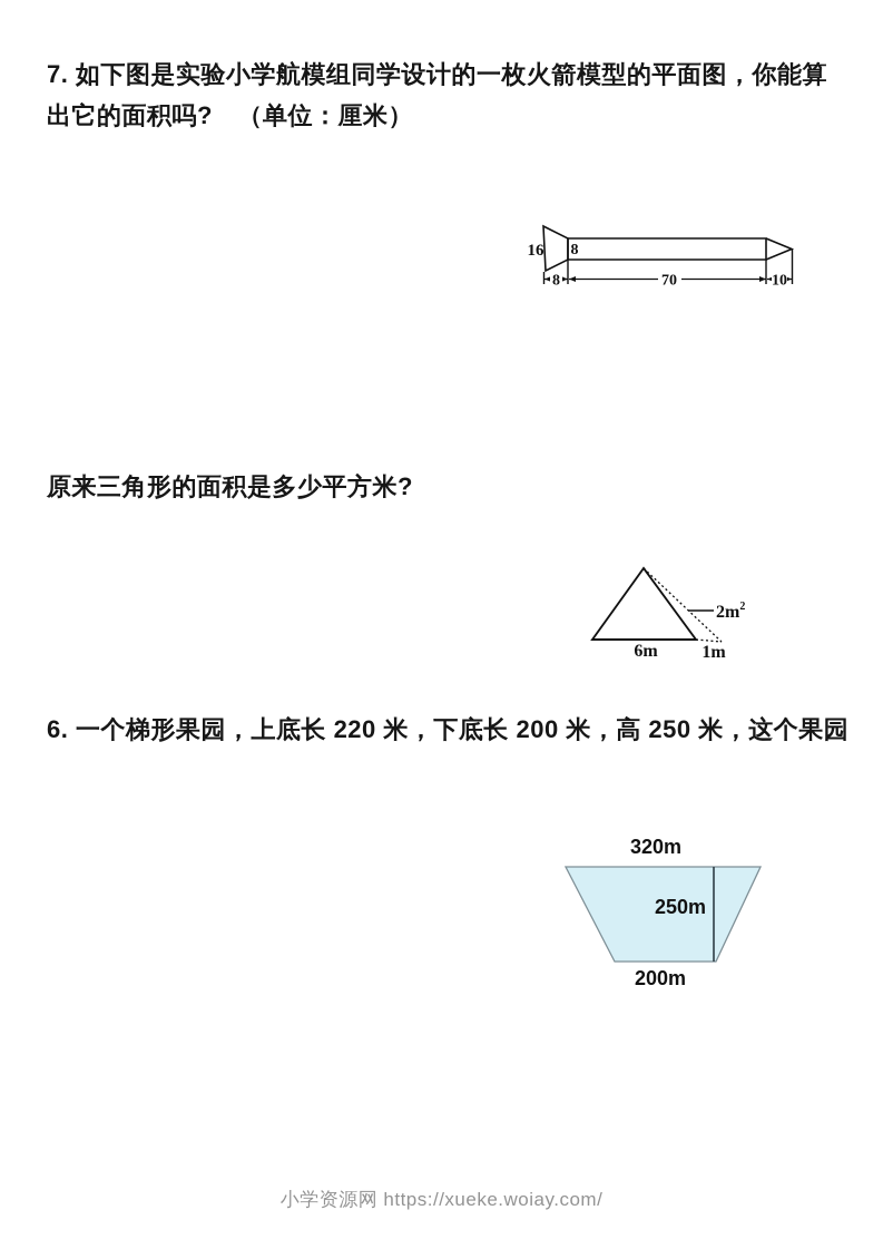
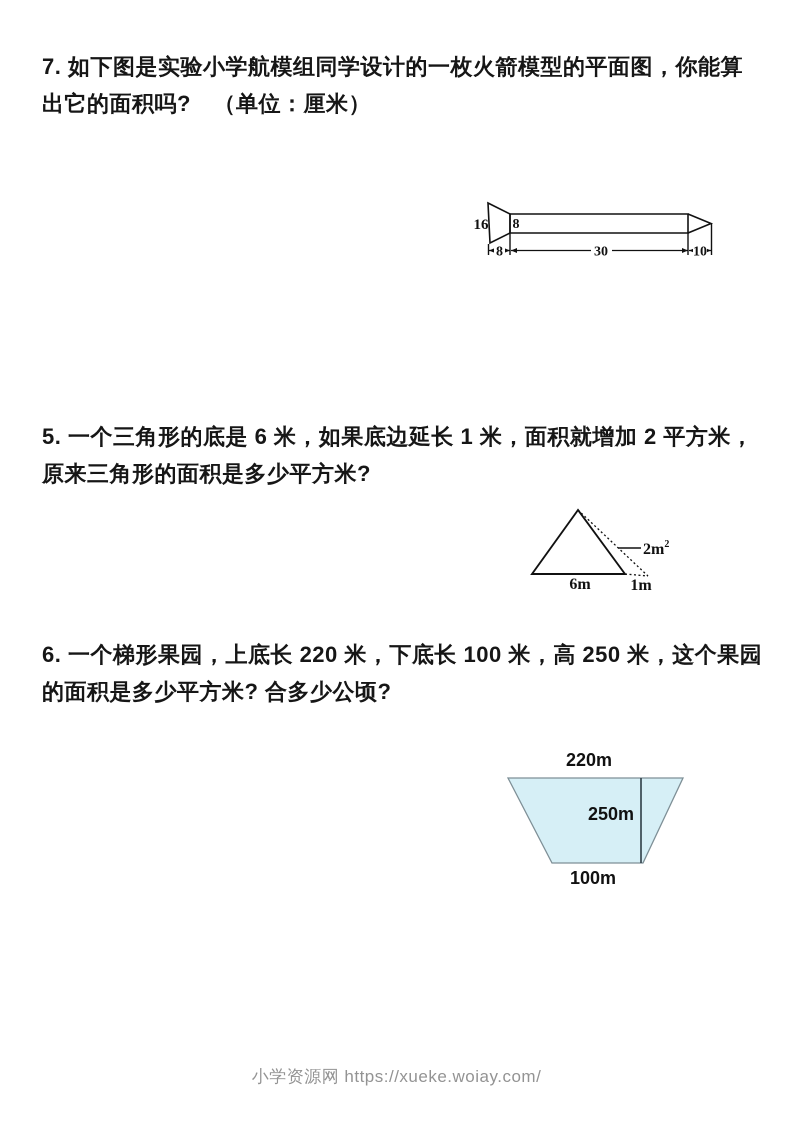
  7. 如下图是实验小学航模组同学设计的一枚火箭模型的平面图，你能算
  出它的面积吗? （单位：厘米）
  16
  8
  8
- 70
+ 30
  10
+ 5. 一个三角形的底是 6 米，如果底边延长 1 米，面积就增加 2 平方米，
  原来三角形的面积是多少平方米?
  6m
  1m
  2m2
- 6. 一个梯形果园，上底长 220 米，下底长 200 米，高 250 米，这个果园
+ 6. 一个梯形果园，上底长 220 米，下底长 100 米，高 250 米，这个果园
+ 的面积是多少平方米? 合多少公顷?
- 320m
+ 220m
  250m
- 200m
+ 100m
  小学资源网 https://xueke.woiay.com/
